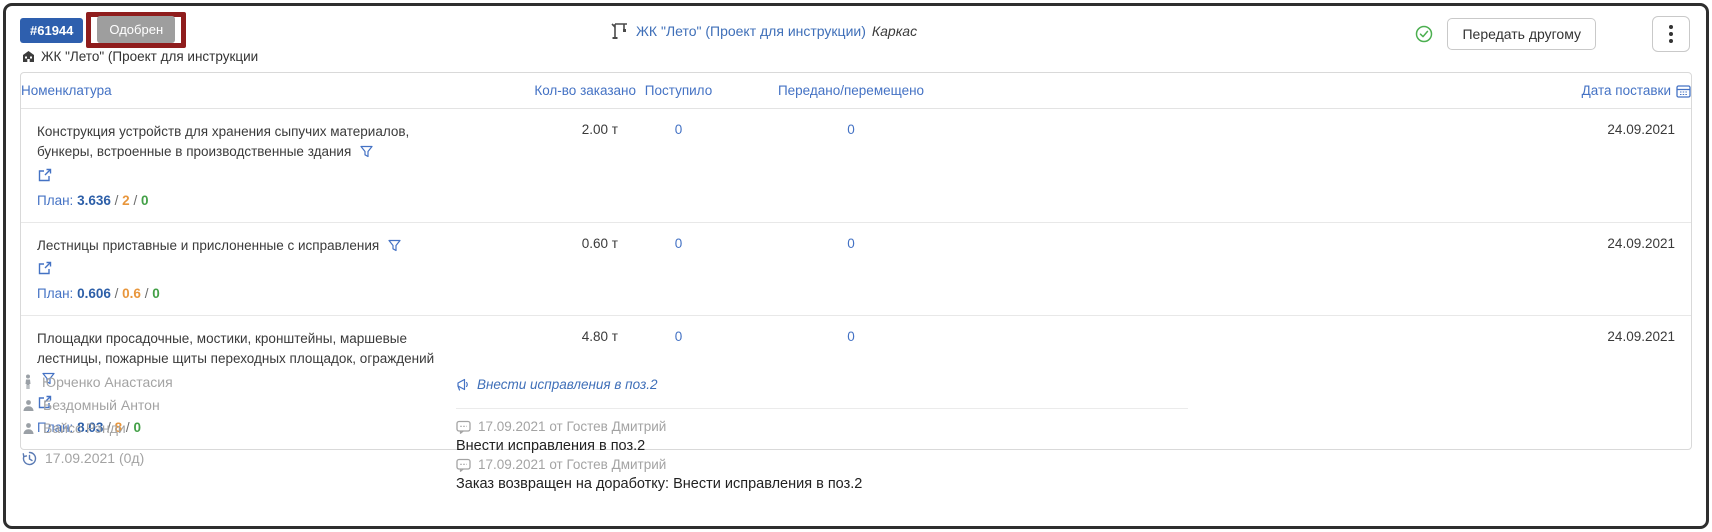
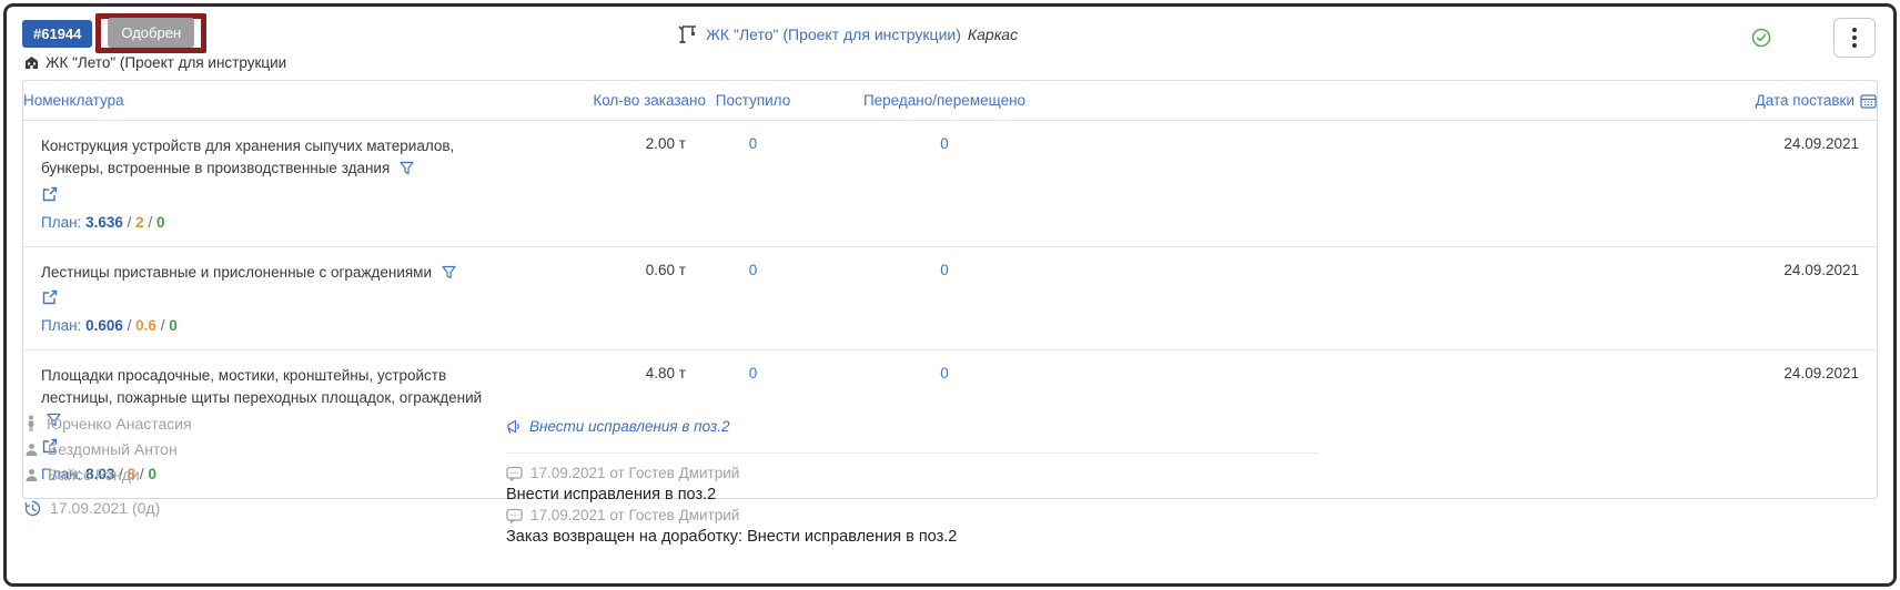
  #61944
  Одобрен
  ЖК "Лето" (Проект для инструкции)
  Каркас
- Передать другому
  ЖК "Лето" (Проект для инструкции
  Номенклатура
  Кол-во заказано
  Поступило
  Передано/перемещено
  Дата поставки
  Конструкция устройств для хранения сыпучих материалов, бункеры, встроенные в производственные здания
  План: 3.636 / 2 / 0
  2.00 т
  0
  0
  24.09.2021
- Лестницы приставные и прислоненные с исправления
+ Лестницы приставные и прислоненные с ограждениями
  План: 0.606 / 0.6 / 0
  0.60 т
  0
  0
  24.09.2021
- Площадки просадочные, мостики, кронштейны, маршевые лестницы, пожарные щиты переходных площадок, ограждений
+ Площадки просадочные, мостики, кронштейны, устройств лестницы, пожарные щиты переходных площадок, ограждений
  План: 8.03 / 8 / 0
  4.80 т
  0
  0
  24.09.2021
  Юрченко Анастасия
  Бездомный Антон
  Вайсс Рэнди
  17.09.2021 (0д)
  Внести исправления в поз.2
  17.09.2021 от Гостев Дмитрий
  Внести исправления в поз.2
  17.09.2021 от Гостев Дмитрий
  Заказ возвращен на доработку: Внести исправления в поз.2
